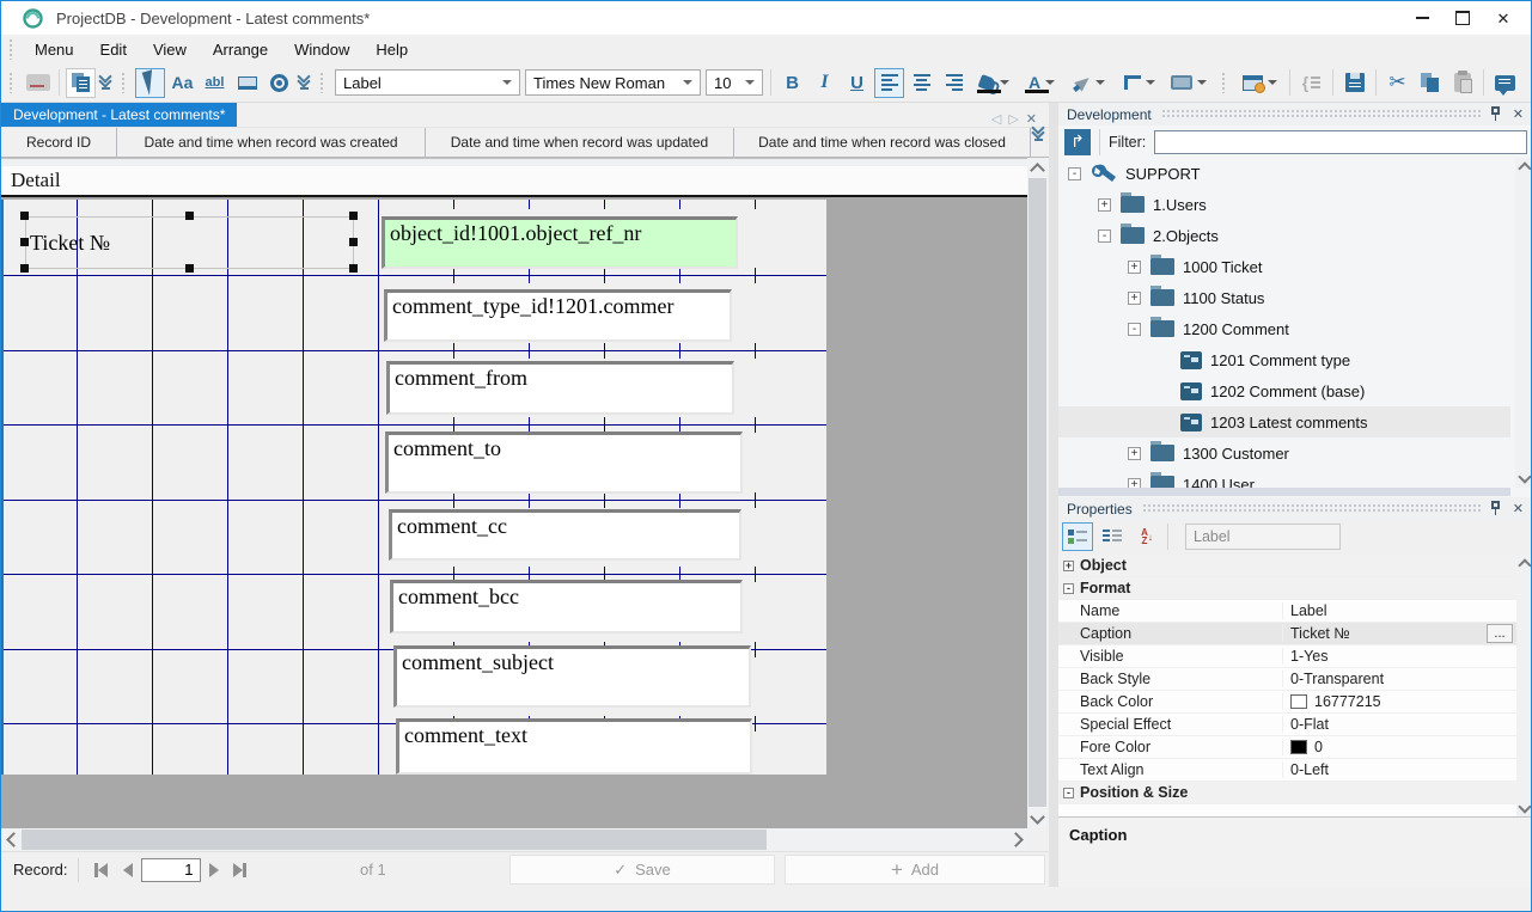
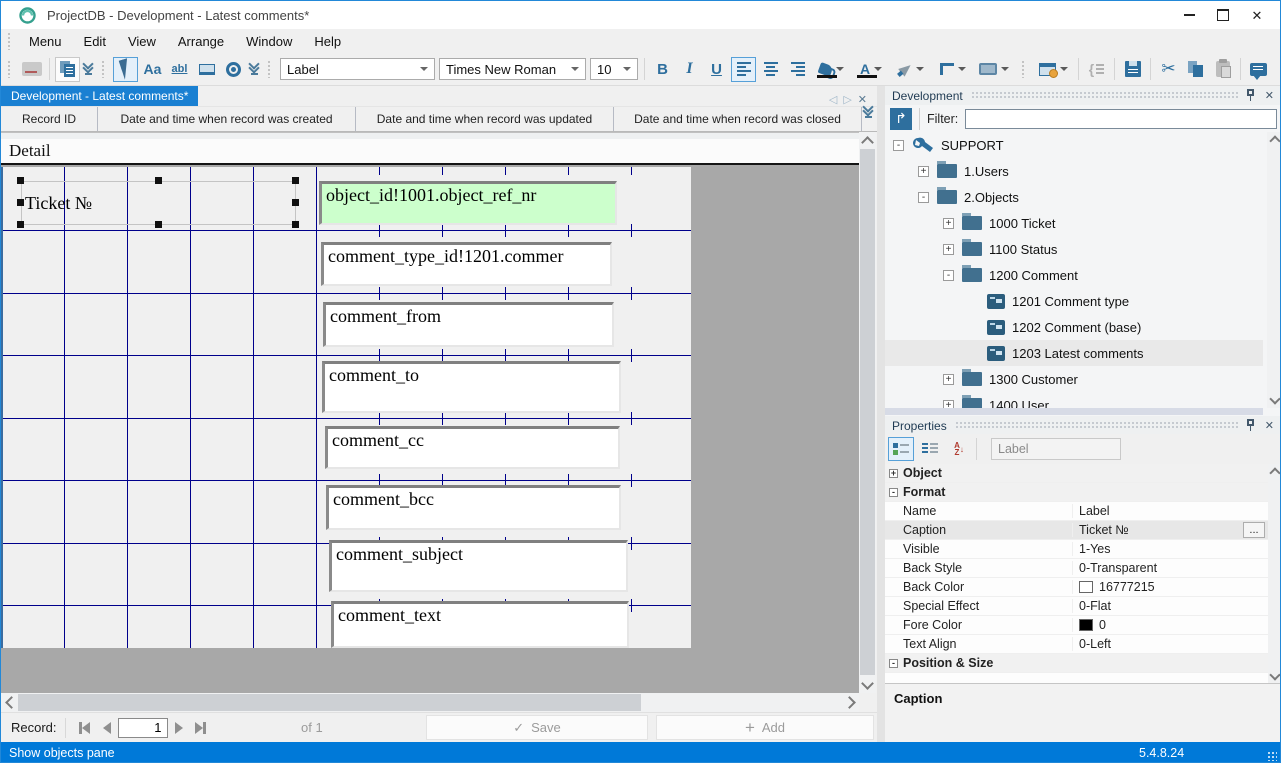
  ProjectDB - Development - Latest comments*
  ✕
  Menu
  Edit
  View
  Arrange
  Window
  Help
  Aa
  abl
  Label
  Times New Roman
  10
  B
  I
  U
  A
  {
  ✂
  Development - Latest comments*
  ◁
  ▷
  ✕
  Record ID
  Date and time when record was created
  Date and time when record was updated
  Date and time when record was closed
  Detail
  object_id!1001.object_ref_nr
  comment_type_id!1201.commer
  comment_from
  comment_to
  comment_cc
  comment_bcc
  comment_subject
  comment_text
  Ticket №
  Record:
  1
  of 1
  ✓
  Save
  +
  Add
  Development
  ✕
  ↱
  Filter:
  -
  SUPPORT
  +
  1.Users
  -
  2.Objects
  +
  1000 Ticket
  +
  1100 Status
  -
  1200 Comment
  1201 Comment type
  1202 Comment (base)
  1203 Latest comments
  +
  1300 Customer
  +
  1400 User
  Properties
  ✕
  A
  Z
  ↓
  Label
  +
  Object
  -
  Format
  Name
  Label
  Caption
  Ticket №
  ...
  Visible
  1-Yes
  Back Style
  0-Transparent
  Back Color
  16777215
  Special Effect
  0-Flat
  Fore Color
  0
  Text Align
  0-Left
  -
  Position & Size
  Caption
+ Show objects pane
+ 5.4.8.24
